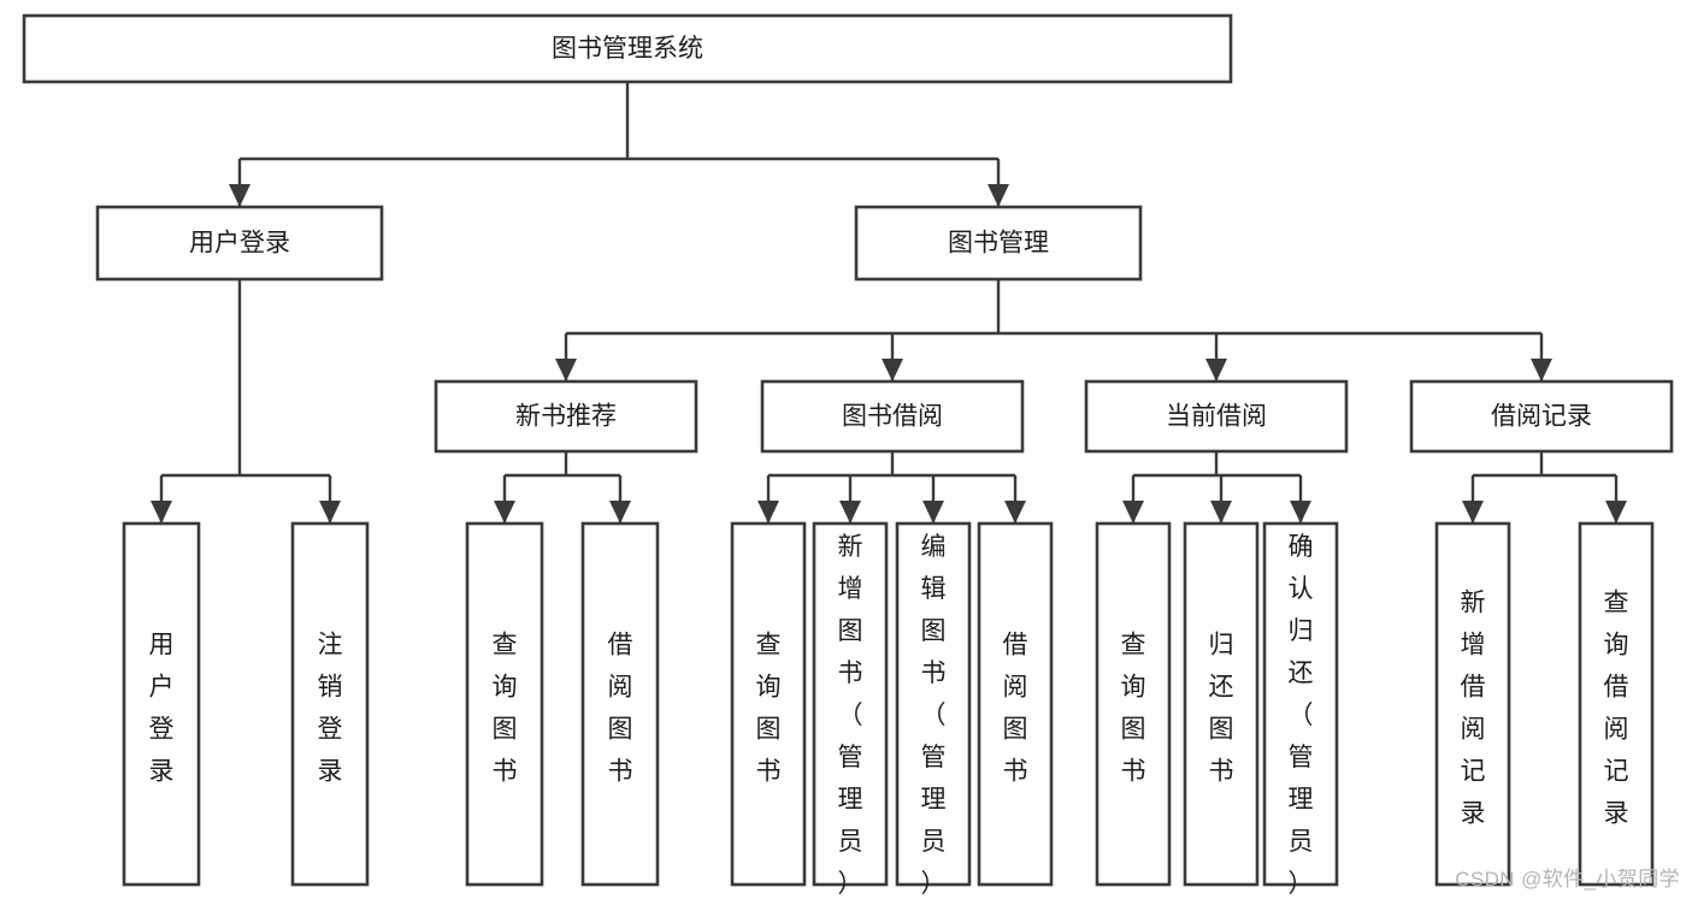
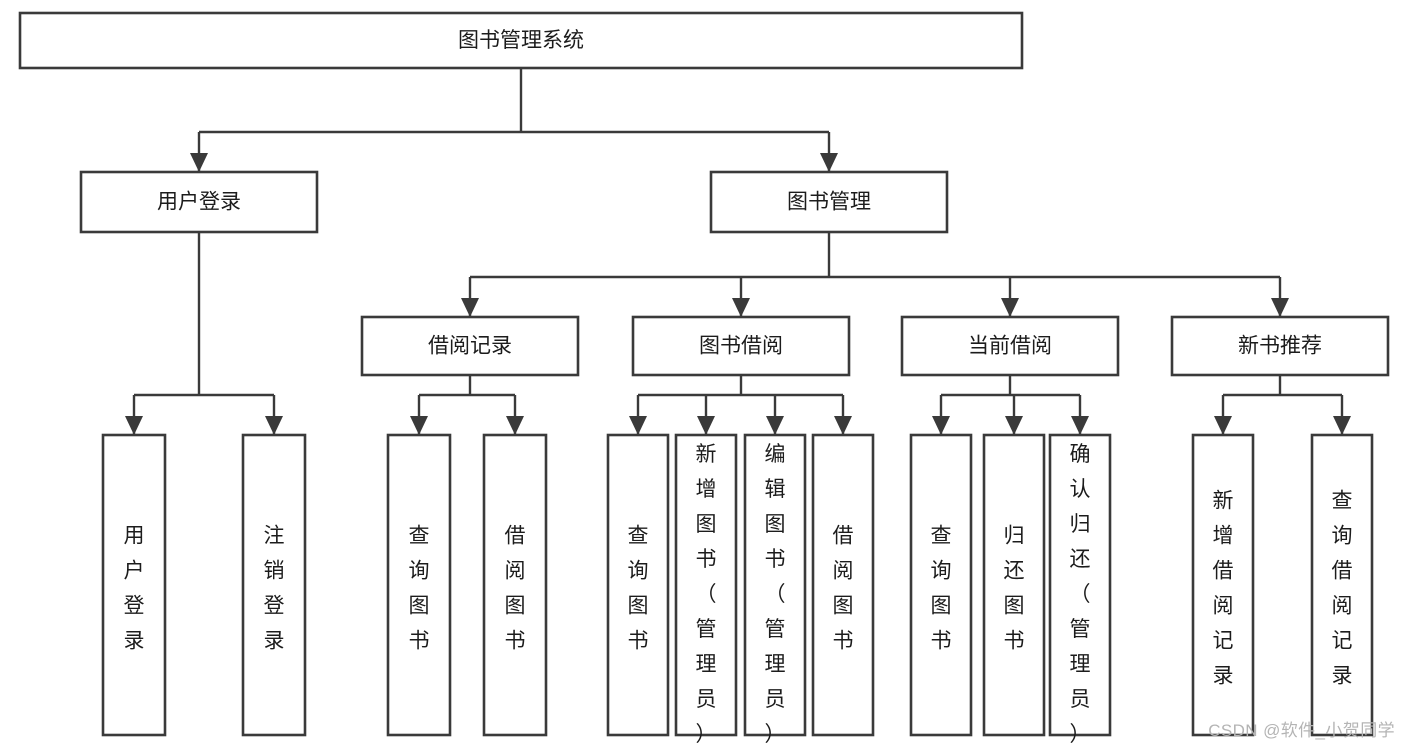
  图书管理系统
  用户登录
  图书管理
- 新书推荐
+ 借阅记录
  图书借阅
  当前借阅
- 借阅记录
+ 新书推荐
  用户登录
  注销登录
  查询图书
  借阅图书
  查询图书
  新增图书（管理员）
  编辑图书（管理员）
  借阅图书
  查询图书
  归还图书
  确认归还（管理员）
  新增借阅记录
  查询借阅记录
  CSDN @软件_小贺同学
